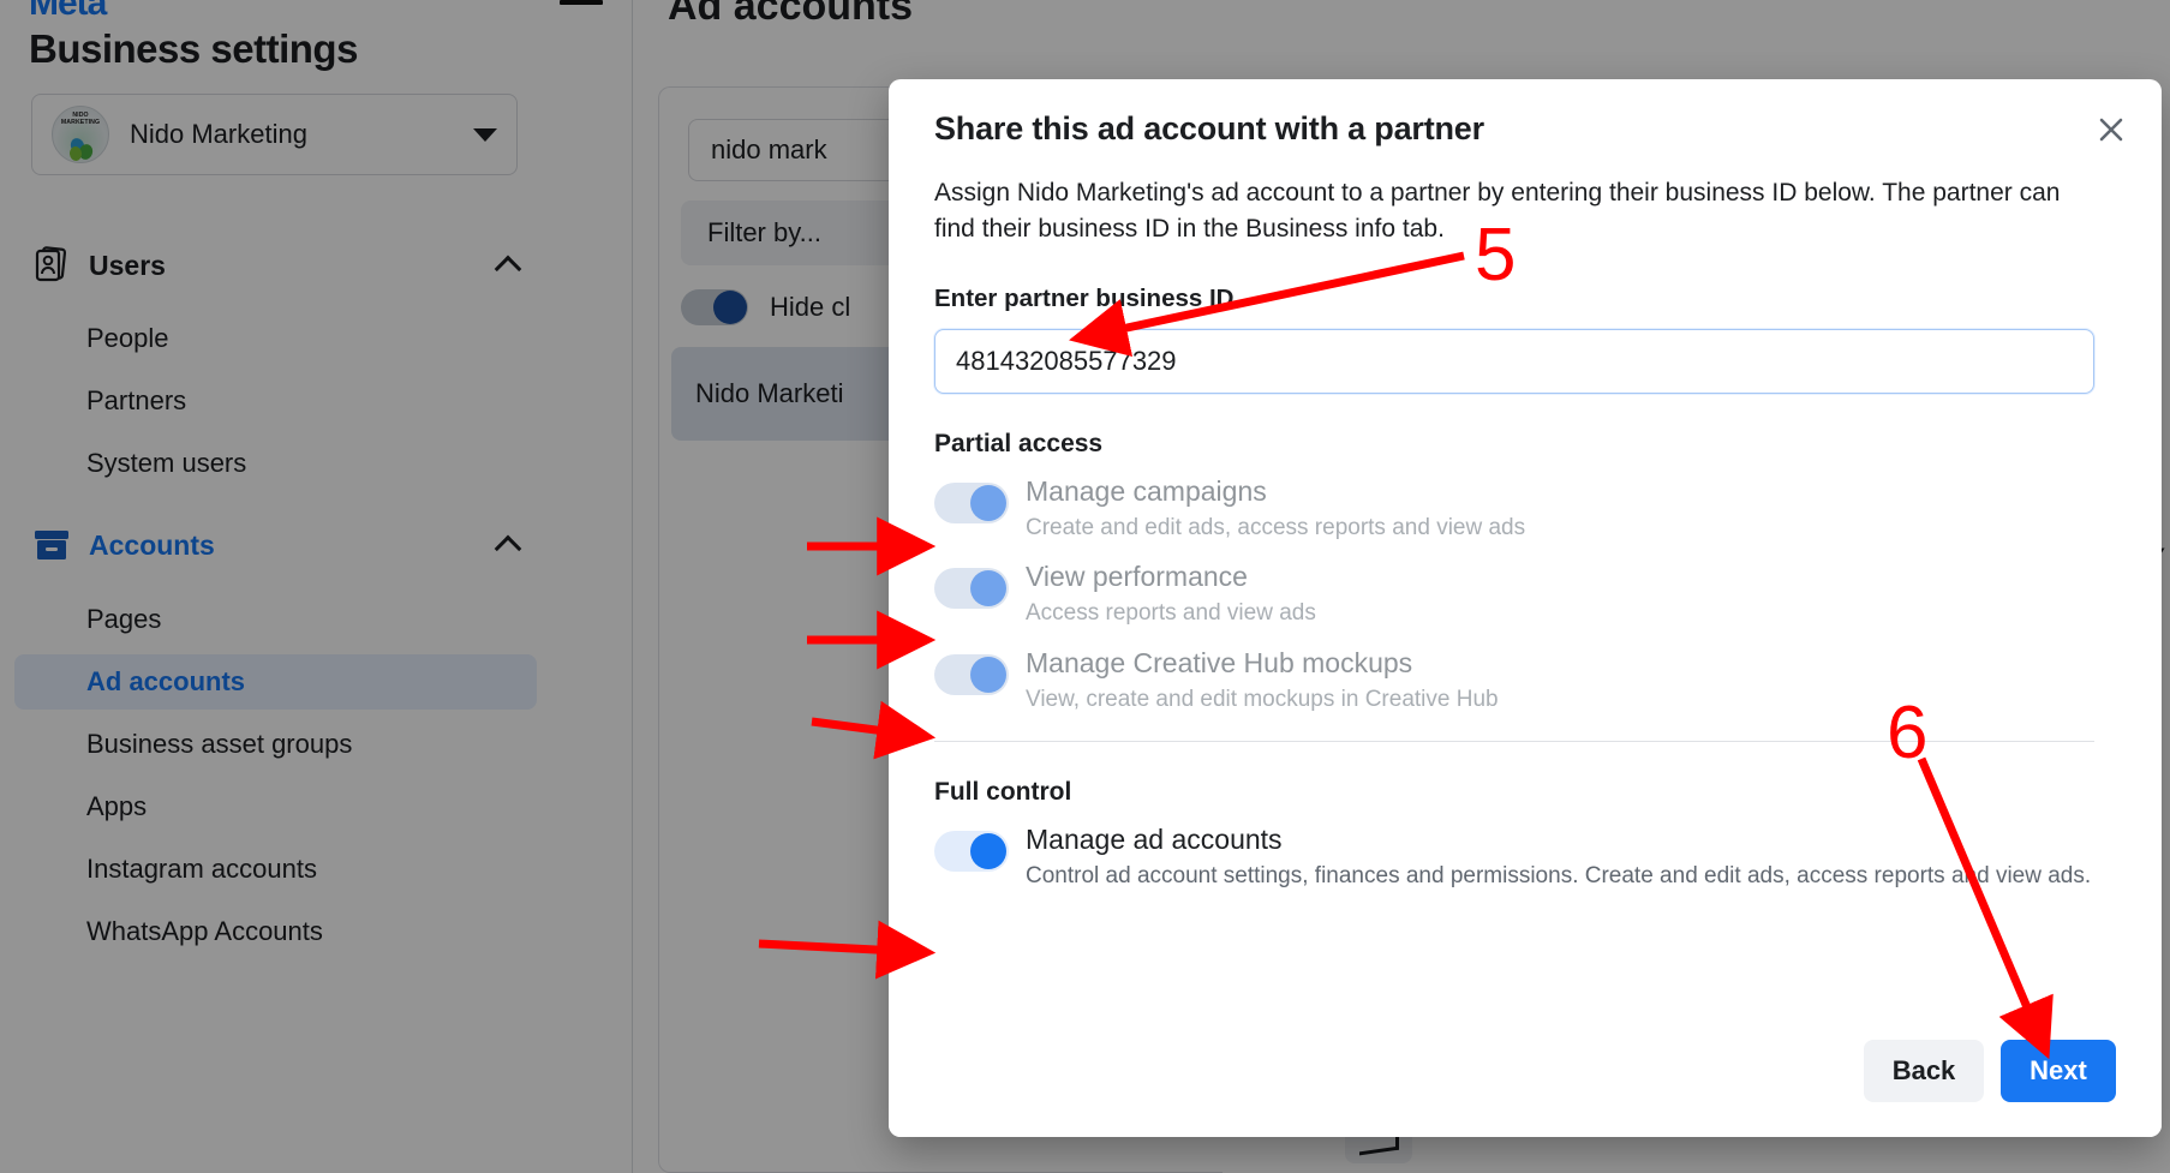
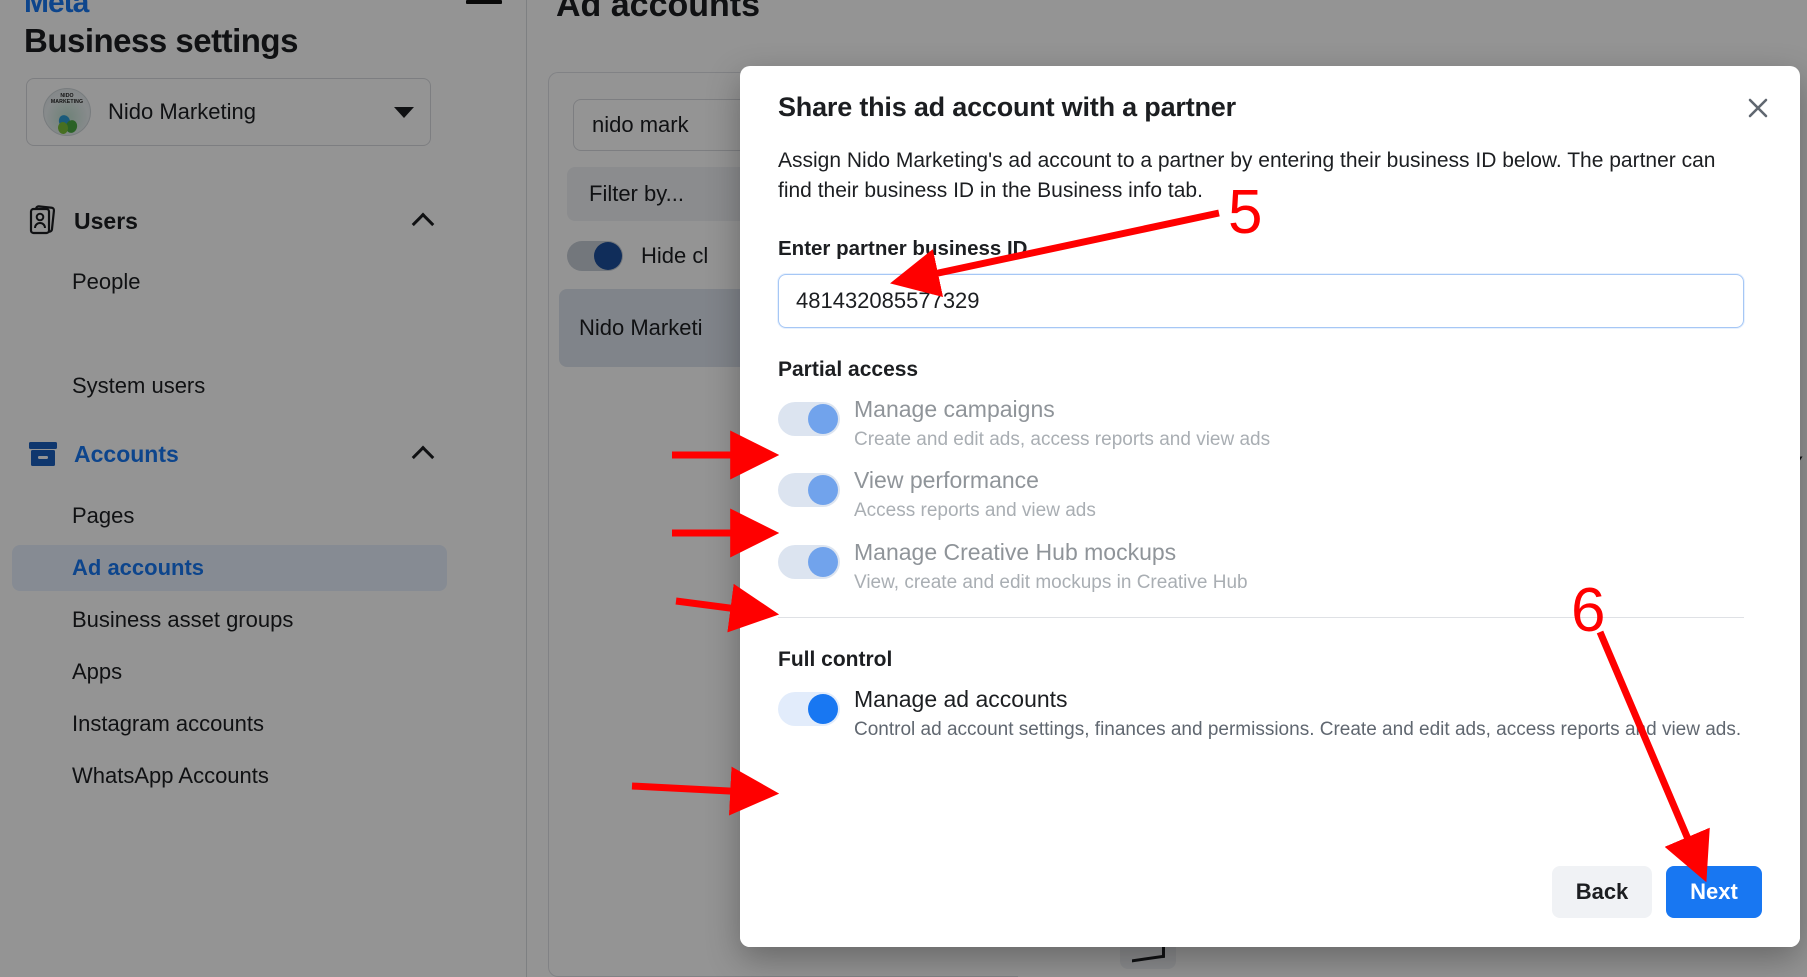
  Meta
  Business settings
  Nido Marketing
  Users
  People
- Partners
  System users
  Accounts
  Pages
  Ad accounts
  Business asset groups
  Apps
  Instagram accounts
  WhatsApp Accounts
  Ad accounts
  nido mark
  Filter by...
  Hide cl
  Nido Marketi
  Share this ad account with a partner
  Assign Nido Marketing's ad account to a partner by entering their business ID below. The partner can find their business ID in the Business info tab.
  Enter partner business ID
  481432085577329
  Partial access
  Manage campaigns
  Create and edit ads, access reports and view ads
  View performance
  Access reports and view ads
  Manage Creative Hub mockups
  View, create and edit mockups in Creative Hub
  Full control
  Manage ad accounts
  Control ad account settings, finances and permissions. Create and edit ads, access reports ad view ads.
  Back
  Next
  5
  6
